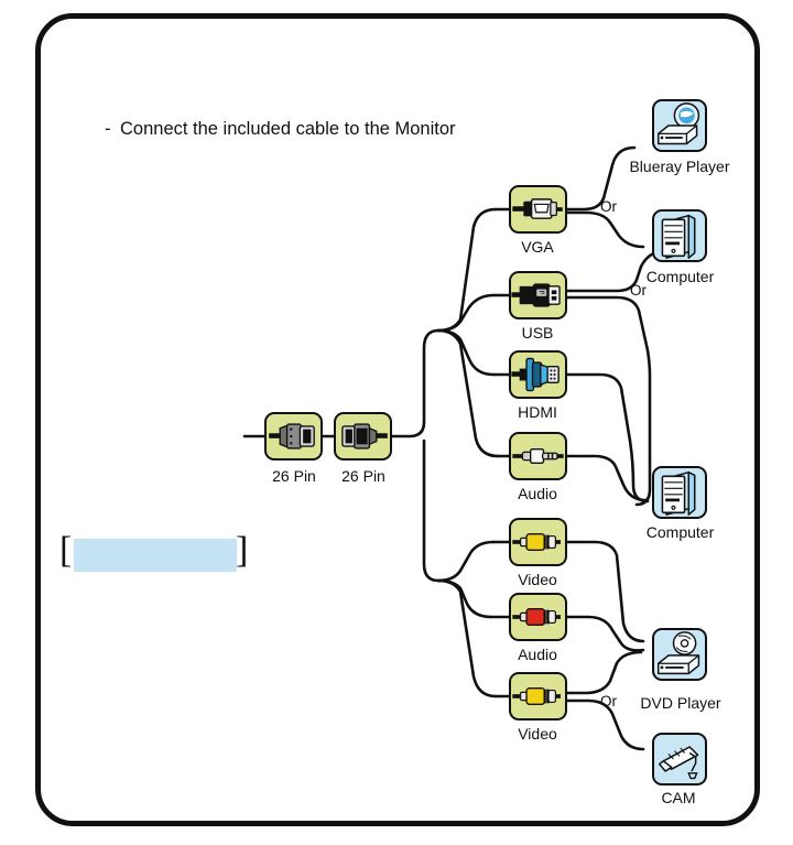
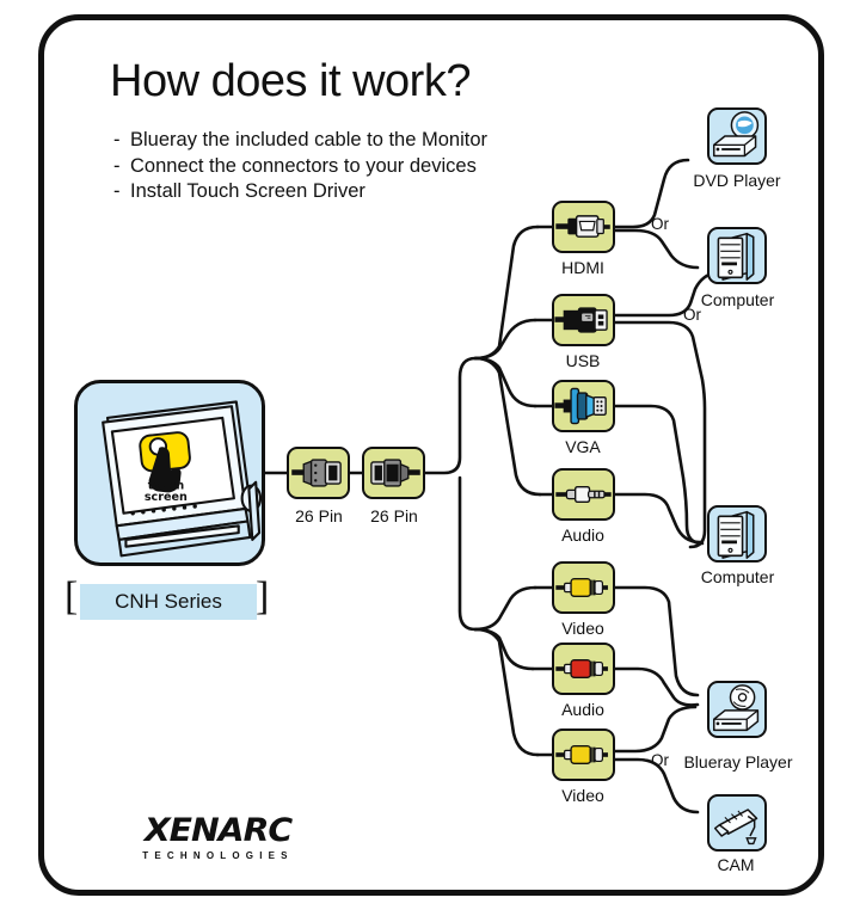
+ How does it work?
- - Connect the included cable to the Monitor
+ - Blueray the included cable to the Monitor
+ - Connect the connectors to your devices
+ - Install Touch Screen Driver
+ touch
+ screen
+ CNH Series
  [
  ]
  26 Pin
  26 Pin
- VGA
+ HDMI
  USB
- HDMI
+ VGA
  Audio
  Video
  Audio
  Video
- Blueray Player
+ DVD Player
  Computer
  Computer
- DVD Player
+ Blueray Player
  CAM
  Or
  Or
  Or
+ XENARC
+ TECHNOLOGIES
